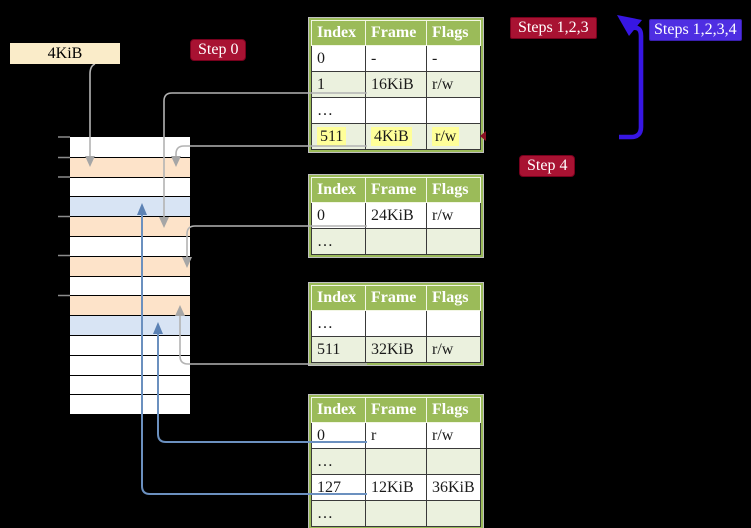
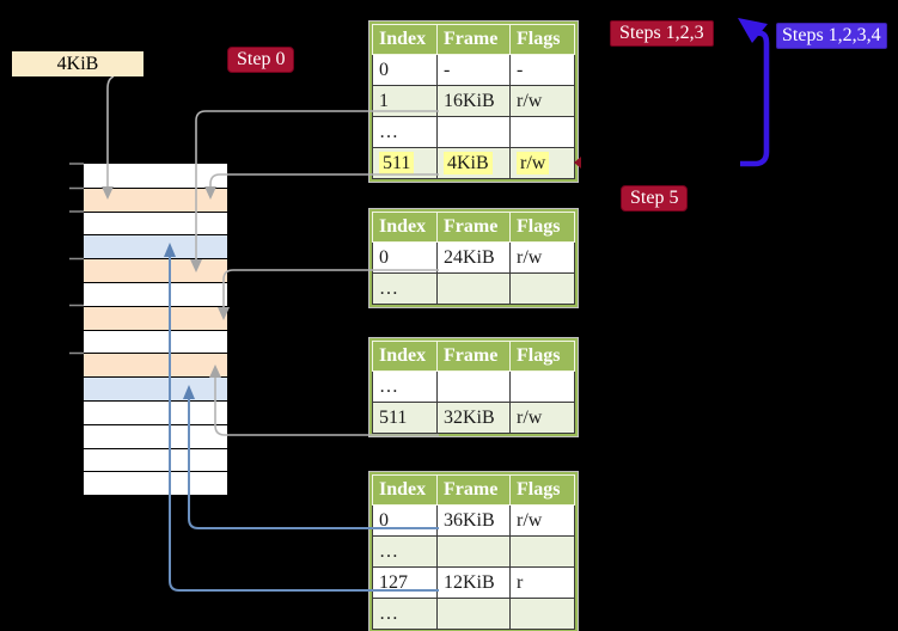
  4KiB
  Step 0
  Steps 1,2,3
  Steps 1,2,3,4
- Step 4
+ Step 5
  Index	Frame	Flags
  0	-	-
  1	16KiB	r/w
  …
  511	4KiB	r/w
  Index	Frame	Flags
  0	24KiB	r/w
  …
  Index	Frame	Flags
  …
  511	32KiB	r/w
  Index	Frame	Flags
- 0	r	r/w
+ 0	36KiB	r/w
  …
- 127	12KiB	36KiB
+ 127	12KiB	r
  …
